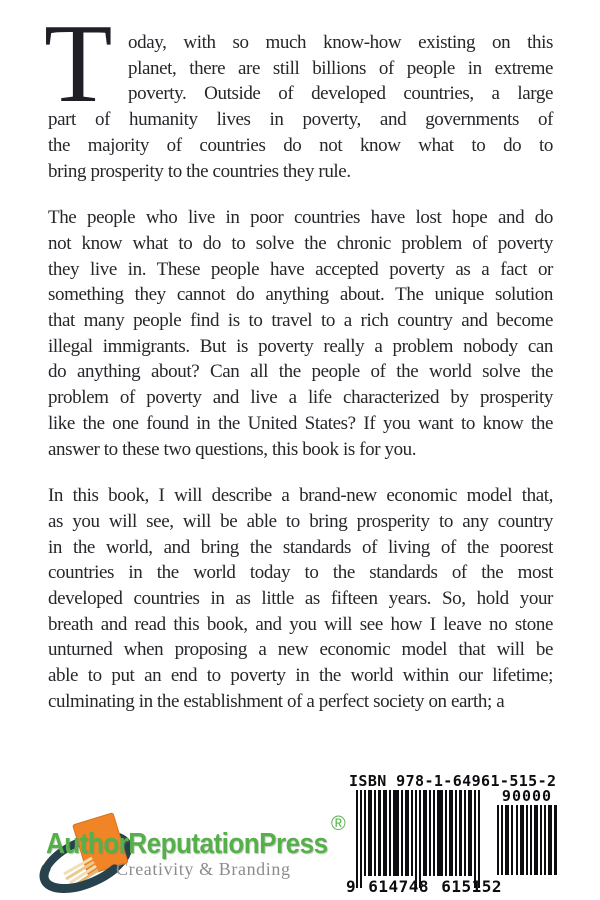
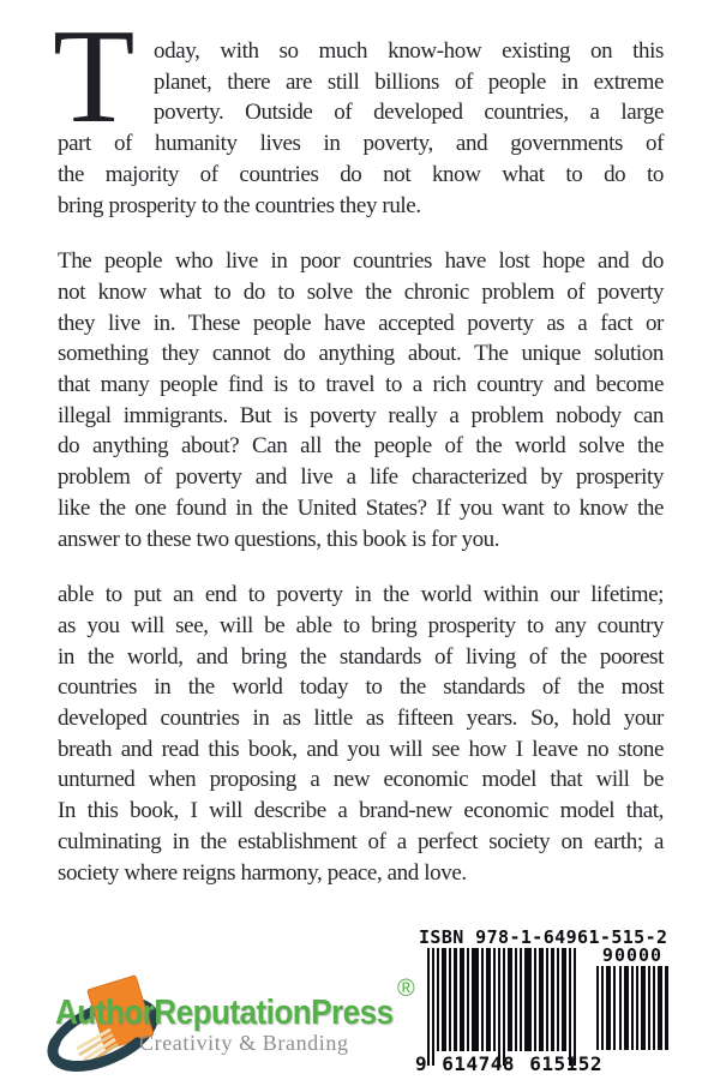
  T
  oday, with so much know-how existing on this
  planet, there are still billions of people in extreme
  poverty. Outside of developed countries, a large
  part of humanity lives in poverty, and governments of
  the majority of countries do not know what to do to
  bring prosperity to the countries they rule.
  The people who live in poor countries have lost hope and do
  not know what to do to solve the chronic problem of poverty
  they live in. These people have accepted poverty as a fact or
  something they cannot do anything about. The unique solution
  that many people find is to travel to a rich country and become
  illegal immigrants. But is poverty really a problem nobody can
  do anything about? Can all the people of the world solve the
  problem of poverty and live a life characterized by prosperity
  like the one found in the United States? If you want to know the
  answer to these two questions, this book is for you.
- In this book, I will describe a brand-new economic model that,
+ able to put an end to poverty in the world within our lifetime;
  as you will see, will be able to bring prosperity to any country
  in the world, and bring the standards of living of the poorest
  countries in the world today to the standards of the most
  developed countries in as little as fifteen years. So, hold your
  breath and read this book, and you will see how I leave no stone
  unturned when proposing a new economic model that will be
- able to put an end to poverty in the world within our lifetime;
+ In this book, I will describe a brand-new economic model that,
  culminating in the establishment of a perfect society on earth; a
+ society where reigns harmony, peace, and love.
  AuthorReputationPress
  ®
  Creativity & Branding
  ISBN 978-1-64961-515-2
  9
  614748
  615152
  90000
